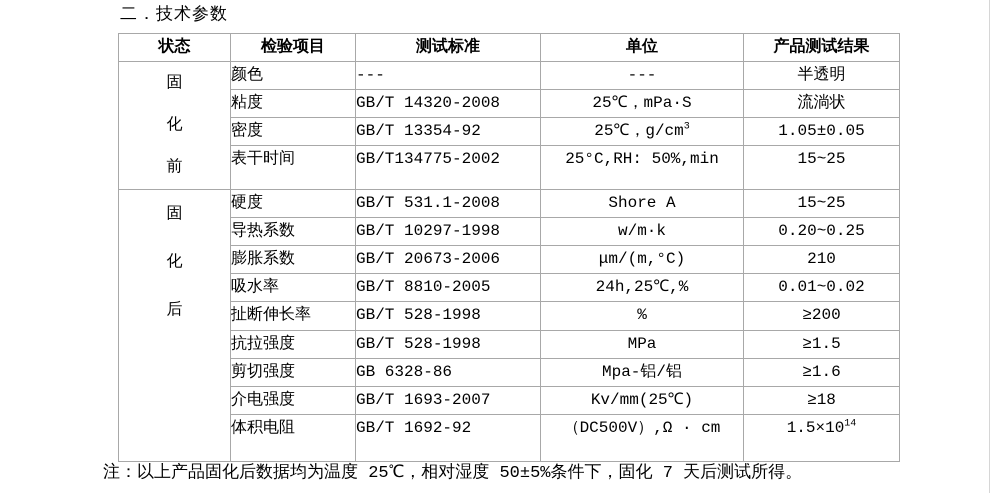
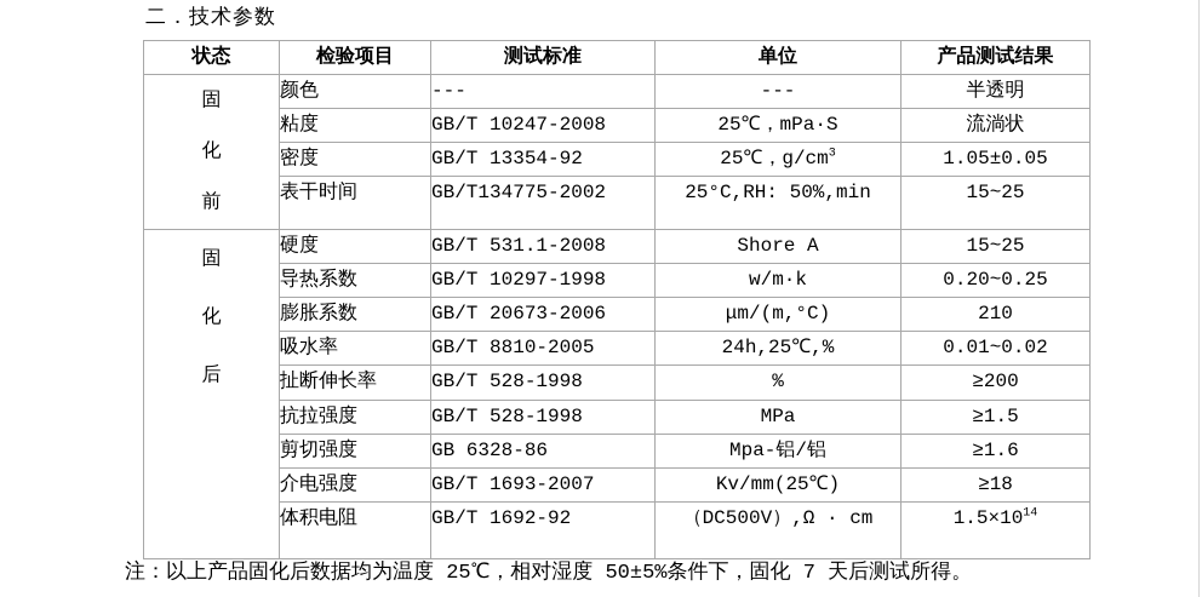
  二．技术参数
  状态	检验项目	测试标准	单位	产品测试结果
  固 化 前	颜色	---	---	半透明
- 粘度	GB/T 14320-2008	25℃，mPa·S	流淌状
+ 粘度	GB/T 10247-2008	25℃，mPa·S	流淌状
  密度	GB/T 13354-92	25℃，g/cm3	1.05±0.05
  表干时间	GB/T134775-2002	25°C,RH: 50%,min	15~25
  固 化 后	硬度	GB/T 531.1-2008	Shore A	15~25
  导热系数	GB/T 10297-1998	w/m·k	0.20~0.25
  膨胀系数	GB/T 20673-2006	μm/(m,°C)	210
  吸水率	GB/T 8810-2005	24h,25℃,%	0.01~0.02
  扯断伸长率	GB/T 528-1998	%	≥200
  抗拉强度	GB/T 528-1998	MPa	≥1.5
  剪切强度	GB 6328-86	Mpa-铝/铝	≥1.6
  介电强度	GB/T 1693-2007	Kv/mm(25℃)	≥18
  体积电阻	GB/T 1692-92	（DC500V）,Ω · cm	1.5×1014
  注：以上产品固化后数据均为温度 25℃，相对湿度 50±5%条件下，固化 7 天后测试所得。
